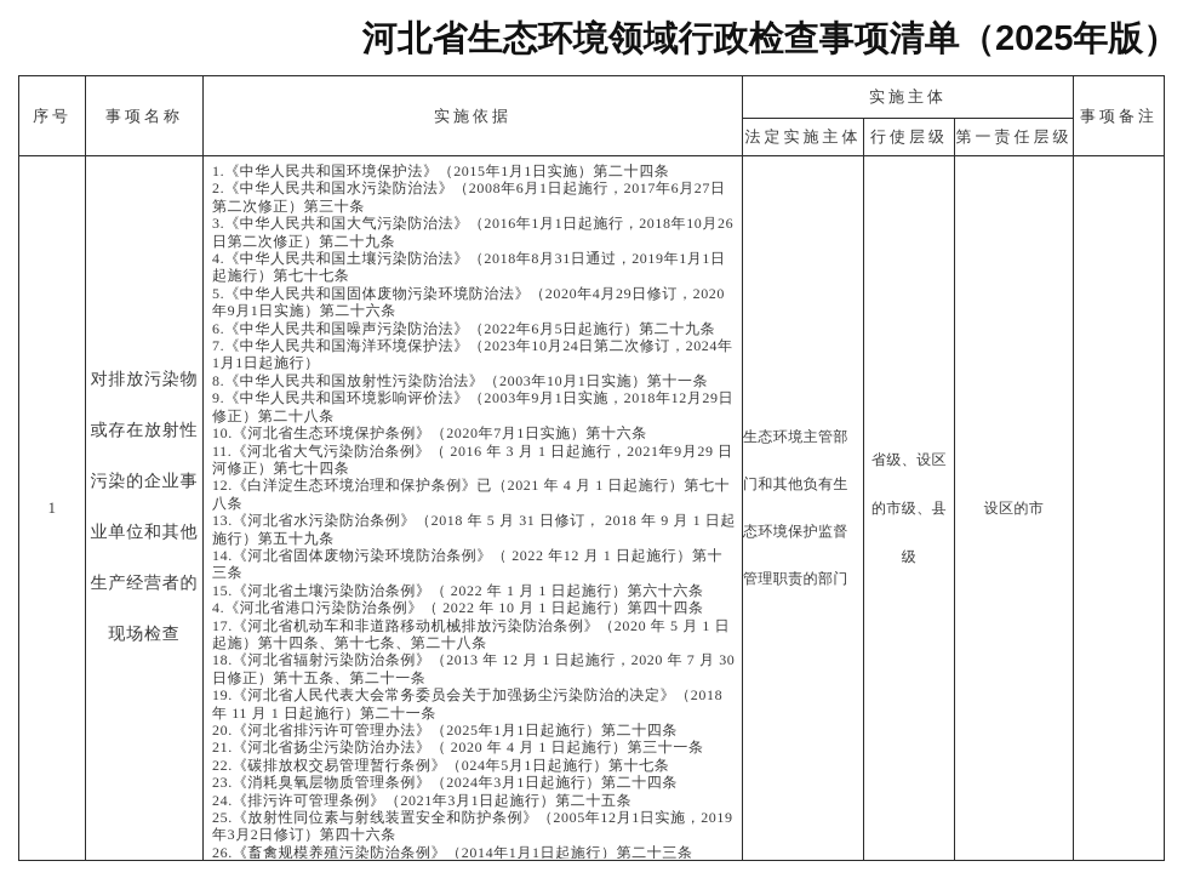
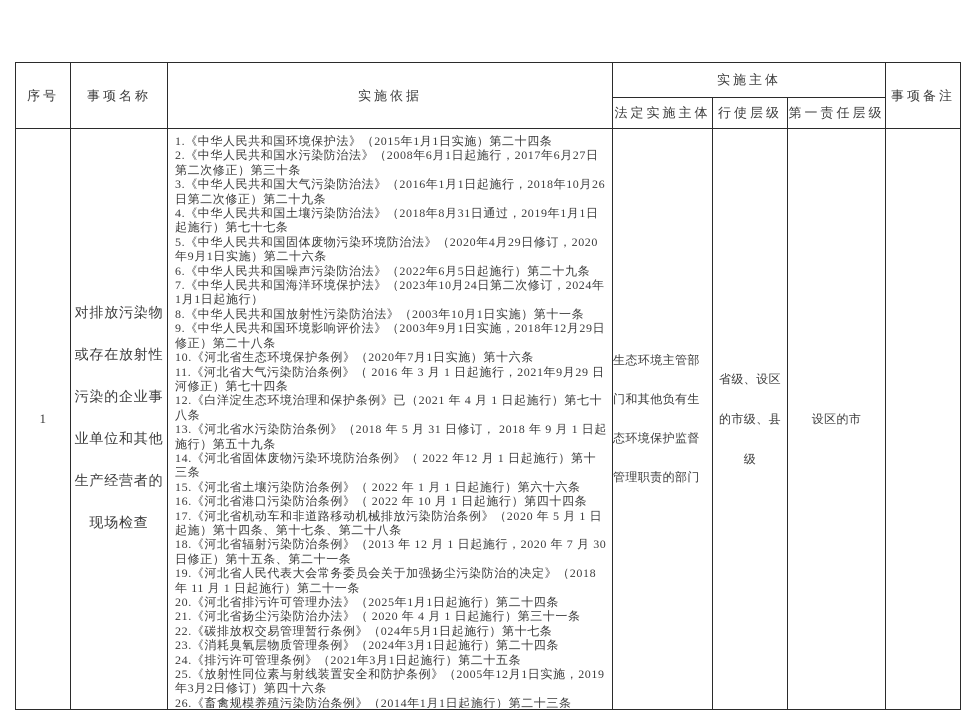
- 河北省生态环境领域行政检查事项清单（2025年版）
  序号	事项名称	实施依据	实施主体	事项备注
  法定实施主体	行使层级	第一责任层级
- 1	对排放污染物或存在放射性污染的企业事业单位和其他生产经营者的现场检查	1.《中华人民共和国环境保护法》（2015年1月1日实施）第二十四条2.《中华人民共和国水污染防治法》（2008年6月1日起施行，2017年6月27日第二次修正）第三十条3.《中华人民共和国大气污染防治法》（2016年1月1日起施行，2018年10月26日第二次修正）第二十九条4.《中华人民共和国土壤污染防治法》（2018年8月31日通过，2019年1月1日起施行）第七十七条5.《中华人民共和国固体废物污染环境防治法》（2020年4月29日修订，2020年9月1日实施）第二十六条6.《中华人民共和国噪声污染防治法》（2022年6月5日起施行）第二十九条7.《中华人民共和国海洋环境保护法》（2023年10月24日第二次修订，2024年1月1日起施行）8.《中华人民共和国放射性污染防治法》（2003年10月1日实施）第十一条9.《中华人民共和国环境影响评价法》（2003年9月1日实施，2018年12月29日修正）第二十八条10.《河北省生态环境保护条例》（2020年7月1日实施）第十六条11.《河北省大气污染防治条例》（ 2016 年 3 月 1 日起施行，2021年9月29 日河修正）第七十四条12.《白洋淀生态环境治理和保护条例》已（2021 年 4 月 1 日起施行）第七十八条13.《河北省水污染防治条例》（2018 年 5 月 31 日修订， 2018 年 9 月 1 日起施行）第五十九条14.《河北省固体废物污染环境防治条例》（ 2022 年12 月 1 日起施行）第十三条15.《河北省土壤污染防治条例》（ 2022 年 1 月 1 日起施行）第六十六条4.《河北省港口污染防治条例》（ 2022 年 10 月 1 日起施行）第四十四条17.《河北省机动车和非道路移动机械排放污染防治条例》（2020 年 5 月 1 日起施）第十四条、第十七条、第二十八条18.《河北省辐射污染防治条例》（2013 年 12 月 1 日起施行，2020 年 7 月 30 日修正）第十五条、第二十一条19.《河北省人民代表大会常务委员会关于加强扬尘污染防治的决定》（2018 年 11 月 1 日起施行）第二十一条20.《河北省排污许可管理办法》（2025年1月1日起施行）第二十四条21.《河北省扬尘污染防治办法》（ 2020 年 4 月 1 日起施行）第三十一条22.《碳排放权交易管理暂行条例》（024年5月1日起施行）第十七条23.《消耗臭氧层物质管理条例》（2024年3月1日起施行）第二十四条24.《排污许可管理条例》（2021年3月1日起施行）第二十五条25.《放射性同位素与射线装置安全和防护条例》（2005年12月1日实施，2019年3月2日修订）第四十六条26.《畜禽规模养殖污染防治条例》（2014年1月1日起施行）第二十三条	生态环境主管部门和其他负有生态环境保护监督管理职责的部门	省级、设区的市级、县级	设区的市
+ 1	对排放污染物或存在放射性污染的企业事业单位和其他生产经营者的现场检查	1.《中华人民共和国环境保护法》（2015年1月1日实施）第二十四条2.《中华人民共和国水污染防治法》（2008年6月1日起施行，2017年6月27日第二次修正）第三十条3.《中华人民共和国大气污染防治法》（2016年1月1日起施行，2018年10月26日第二次修正）第二十九条4.《中华人民共和国土壤污染防治法》（2018年8月31日通过，2019年1月1日起施行）第七十七条5.《中华人民共和国固体废物污染环境防治法》（2020年4月29日修订，2020年9月1日实施）第二十六条6.《中华人民共和国噪声污染防治法》（2022年6月5日起施行）第二十九条7.《中华人民共和国海洋环境保护法》（2023年10月24日第二次修订，2024年1月1日起施行）8.《中华人民共和国放射性污染防治法》（2003年10月1日实施）第十一条9.《中华人民共和国环境影响评价法》（2003年9月1日实施，2018年12月29日修正）第二十八条10.《河北省生态环境保护条例》（2020年7月1日实施）第十六条11.《河北省大气污染防治条例》（ 2016 年 3 月 1 日起施行，2021年9月29 日河修正）第七十四条12.《白洋淀生态环境治理和保护条例》已（2021 年 4 月 1 日起施行）第七十八条13.《河北省水污染防治条例》（2018 年 5 月 31 日修订， 2018 年 9 月 1 日起施行）第五十九条14.《河北省固体废物污染环境防治条例》（ 2022 年12 月 1 日起施行）第十三条15.《河北省土壤污染防治条例》（ 2022 年 1 月 1 日起施行）第六十六条16.《河北省港口污染防治条例》（ 2022 年 10 月 1 日起施行）第四十四条17.《河北省机动车和非道路移动机械排放污染防治条例》（2020 年 5 月 1 日起施）第十四条、第十七条、第二十八条18.《河北省辐射污染防治条例》（2013 年 12 月 1 日起施行，2020 年 7 月 30 日修正）第十五条、第二十一条19.《河北省人民代表大会常务委员会关于加强扬尘污染防治的决定》（2018 年 11 月 1 日起施行）第二十一条20.《河北省排污许可管理办法》（2025年1月1日起施行）第二十四条21.《河北省扬尘污染防治办法》（ 2020 年 4 月 1 日起施行）第三十一条22.《碳排放权交易管理暂行条例》（024年5月1日起施行）第十七条23.《消耗臭氧层物质管理条例》（2024年3月1日起施行）第二十四条24.《排污许可管理条例》（2021年3月1日起施行）第二十五条25.《放射性同位素与射线装置安全和防护条例》（2005年12月1日实施，2019年3月2日修订）第四十六条26.《畜禽规模养殖污染防治条例》（2014年1月1日起施行）第二十三条	生态环境主管部门和其他负有生态环境保护监督管理职责的部门	省级、设区的市级、县级	设区的市
